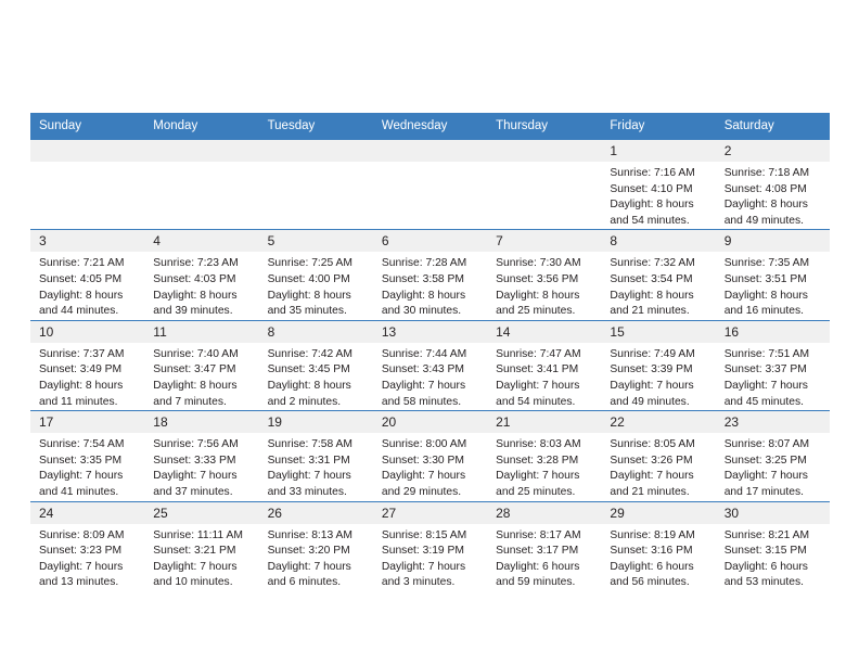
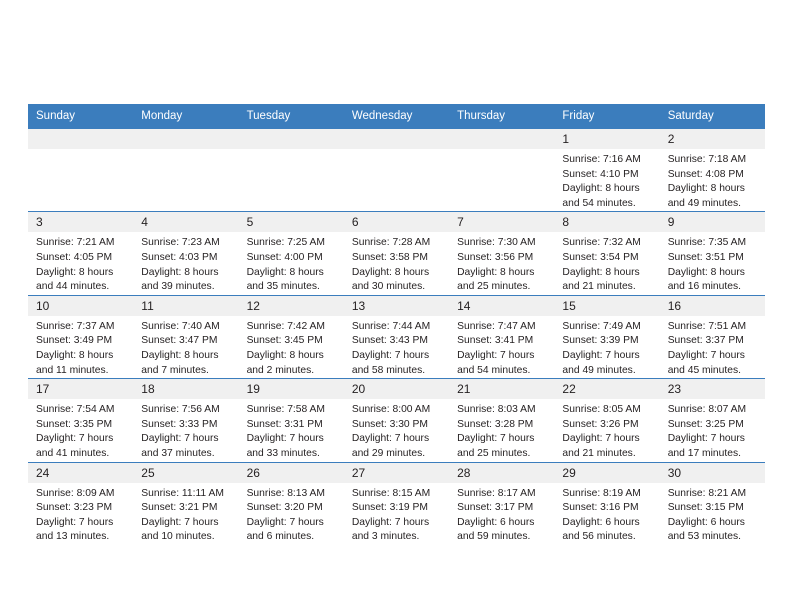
  Sunday	Monday	Tuesday	Wednesday	Thursday	Friday	Saturday
  					1Sunrise: 7:16 AMSunset: 4:10 PMDaylight: 8 hoursand 54 minutes.	2Sunrise: 7:18 AMSunset: 4:08 PMDaylight: 8 hoursand 49 minutes.
  3Sunrise: 7:21 AMSunset: 4:05 PMDaylight: 8 hoursand 44 minutes.	4Sunrise: 7:23 AMSunset: 4:03 PMDaylight: 8 hoursand 39 minutes.	5Sunrise: 7:25 AMSunset: 4:00 PMDaylight: 8 hoursand 35 minutes.	6Sunrise: 7:28 AMSunset: 3:58 PMDaylight: 8 hoursand 30 minutes.	7Sunrise: 7:30 AMSunset: 3:56 PMDaylight: 8 hoursand 25 minutes.	8Sunrise: 7:32 AMSunset: 3:54 PMDaylight: 8 hoursand 21 minutes.	9Sunrise: 7:35 AMSunset: 3:51 PMDaylight: 8 hoursand 16 minutes.
- 10Sunrise: 7:37 AMSunset: 3:49 PMDaylight: 8 hoursand 11 minutes.	11Sunrise: 7:40 AMSunset: 3:47 PMDaylight: 8 hoursand 7 minutes.	8Sunrise: 7:42 AMSunset: 3:45 PMDaylight: 8 hoursand 2 minutes.	13Sunrise: 7:44 AMSunset: 3:43 PMDaylight: 7 hoursand 58 minutes.	14Sunrise: 7:47 AMSunset: 3:41 PMDaylight: 7 hoursand 54 minutes.	15Sunrise: 7:49 AMSunset: 3:39 PMDaylight: 7 hoursand 49 minutes.	16Sunrise: 7:51 AMSunset: 3:37 PMDaylight: 7 hoursand 45 minutes.
+ 10Sunrise: 7:37 AMSunset: 3:49 PMDaylight: 8 hoursand 11 minutes.	11Sunrise: 7:40 AMSunset: 3:47 PMDaylight: 8 hoursand 7 minutes.	12Sunrise: 7:42 AMSunset: 3:45 PMDaylight: 8 hoursand 2 minutes.	13Sunrise: 7:44 AMSunset: 3:43 PMDaylight: 7 hoursand 58 minutes.	14Sunrise: 7:47 AMSunset: 3:41 PMDaylight: 7 hoursand 54 minutes.	15Sunrise: 7:49 AMSunset: 3:39 PMDaylight: 7 hoursand 49 minutes.	16Sunrise: 7:51 AMSunset: 3:37 PMDaylight: 7 hoursand 45 minutes.
  17Sunrise: 7:54 AMSunset: 3:35 PMDaylight: 7 hoursand 41 minutes.	18Sunrise: 7:56 AMSunset: 3:33 PMDaylight: 7 hoursand 37 minutes.	19Sunrise: 7:58 AMSunset: 3:31 PMDaylight: 7 hoursand 33 minutes.	20Sunrise: 8:00 AMSunset: 3:30 PMDaylight: 7 hoursand 29 minutes.	21Sunrise: 8:03 AMSunset: 3:28 PMDaylight: 7 hoursand 25 minutes.	22Sunrise: 8:05 AMSunset: 3:26 PMDaylight: 7 hoursand 21 minutes.	23Sunrise: 8:07 AMSunset: 3:25 PMDaylight: 7 hoursand 17 minutes.
  24Sunrise: 8:09 AMSunset: 3:23 PMDaylight: 7 hoursand 13 minutes.	25Sunrise: 11:11 AMSunset: 3:21 PMDaylight: 7 hoursand 10 minutes.	26Sunrise: 8:13 AMSunset: 3:20 PMDaylight: 7 hoursand 6 minutes.	27Sunrise: 8:15 AMSunset: 3:19 PMDaylight: 7 hoursand 3 minutes.	28Sunrise: 8:17 AMSunset: 3:17 PMDaylight: 6 hoursand 59 minutes.	29Sunrise: 8:19 AMSunset: 3:16 PMDaylight: 6 hoursand 56 minutes.	30Sunrise: 8:21 AMSunset: 3:15 PMDaylight: 6 hoursand 53 minutes.
